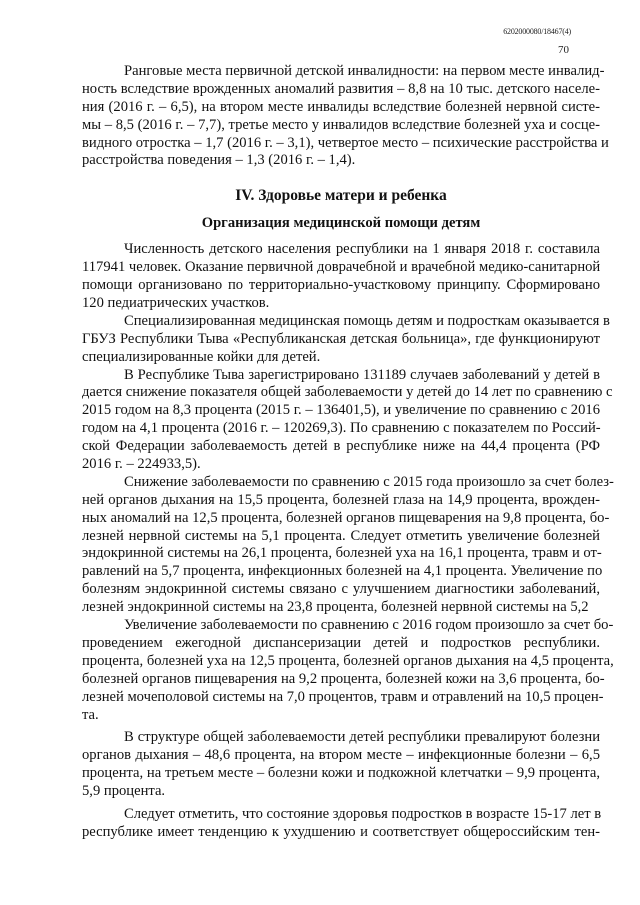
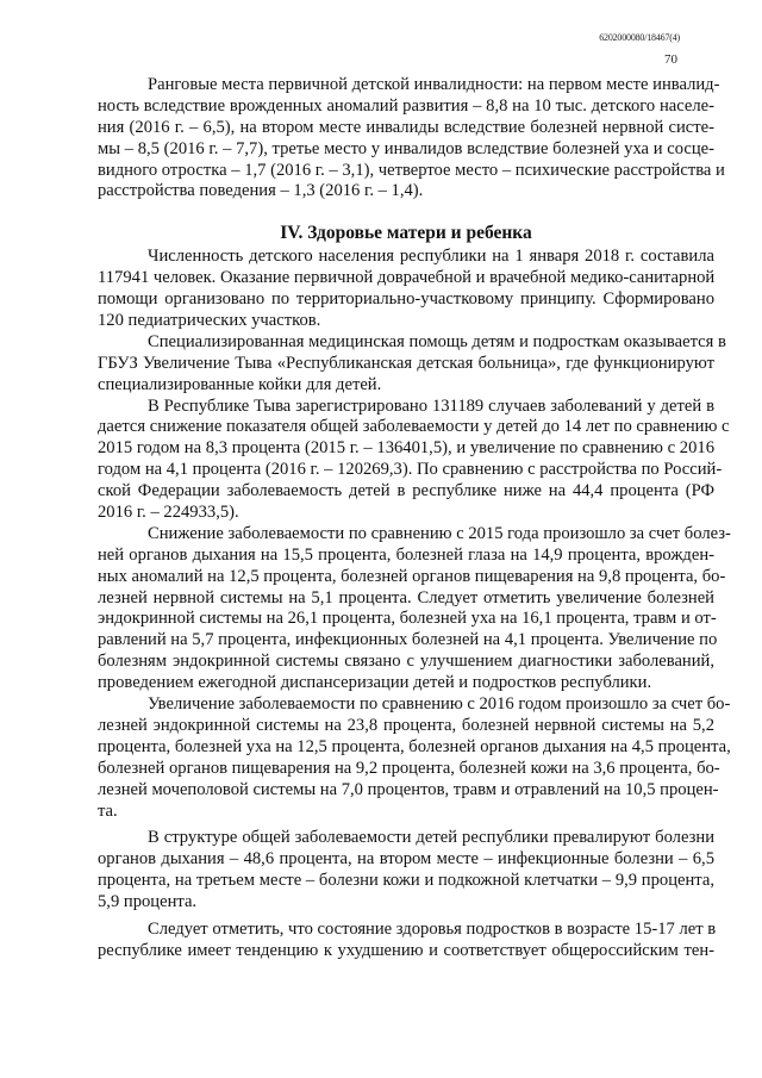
  6202000080/18467(4)
  70
  Ранговые места первичной детской инвалидности: на первом месте инвалид-
  ность вследствие врожденных аномалий развития – 8,8 на 10 тыс. детского населе-
  ния (2016 г. – 6,5), на втором месте инвалиды вследствие болезней нервной систе-
  мы – 8,5 (2016 г. – 7,7), третье место у инвалидов вследствие болезней уха и сосце-
  видного отростка – 1,7 (2016 г. – 3,1), четвертое место – психические расстройства и
  расстройства поведения – 1,3 (2016 г. – 1,4).
  IV. Здоровье матери и ребенка
- Организация медицинской помощи детям
  Численность детского населения республики на 1 января 2018 г. составила
  117941 человек. Оказание первичной доврачебной и врачебной медико-санитарной
  помощи организовано по территориально-участковому принципу. Сформировано
  120 педиатрических участков.
  Специализированная медицинская помощь детям и подросткам оказывается в
- ГБУЗ Республики Тыва «Республиканская детская больница», где функционируют
+ ГБУЗ Увеличение Тыва «Республиканская детская больница», где функционируют
  специализированные койки для детей.
  В Республике Тыва зарегистрировано 131189 случаев заболеваний у детей в
  дается снижение показателя общей заболеваемости у детей до 14 лет по сравнению с
  2015 годом на 8,3 процента (2015 г. – 136401,5), и увеличение по сравнению с 2016
- годом на 4,1 процента (2016 г. – 120269,3). По сравнению с показателем по Россий-
+ годом на 4,1 процента (2016 г. – 120269,3). По сравнению с расстройства по Россий-
  ской Федерации заболеваемость детей в республике ниже на 44,4 процента (РФ
  2016 г. – 224933,5).
  Снижение заболеваемости по сравнению с 2015 года произошло за счет болез-
  ней органов дыхания на 15,5 процента, болезней глаза на 14,9 процента, врожден-
  ных аномалий на 12,5 процента, болезней органов пищеварения на 9,8 процента, бо-
  лезней нервной системы на 5,1 процента. Следует отметить увеличение болезней
  эндокринной системы на 26,1 процента, болезней уха на 16,1 процента, травм и от-
  равлений на 5,7 процента, инфекционных болезней на 4,1 процента. Увеличение по
  болезням эндокринной системы связано с улучшением диагностики заболеваний,
- лезней эндокринной системы на 23,8 процента, болезней нервной системы на 5,2
+ проведением ежегодной диспансеризации детей и подростков республики.
  Увеличение заболеваемости по сравнению с 2016 годом произошло за счет бо-
- проведением ежегодной диспансеризации детей и подростков республики.
+ лезней эндокринной системы на 23,8 процента, болезней нервной системы на 5,2
  процента, болезней уха на 12,5 процента, болезней органов дыхания на 4,5 процента,
  болезней органов пищеварения на 9,2 процента, болезней кожи на 3,6 процента, бо-
  лезней мочеполовой системы на 7,0 процентов, травм и отравлений на 10,5 процен-
  та.
  В структуре общей заболеваемости детей республики превалируют болезни
  органов дыхания – 48,6 процента, на втором месте – инфекционные болезни – 6,5
  процента, на третьем месте – болезни кожи и подкожной клетчатки – 9,9 процента,
  5,9 процента.
  Следует отметить, что состояние здоровья подростков в возрасте 15-17 лет в
  республике имеет тенденцию к ухудшению и соответствует общероссийским тен-
